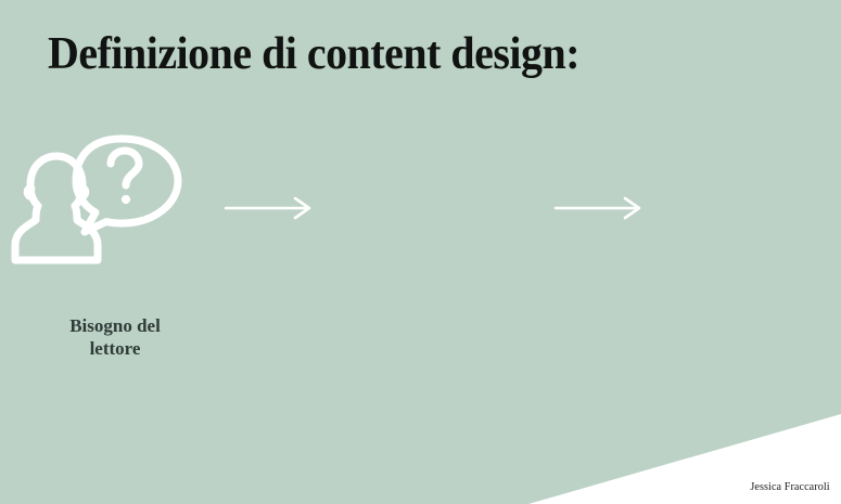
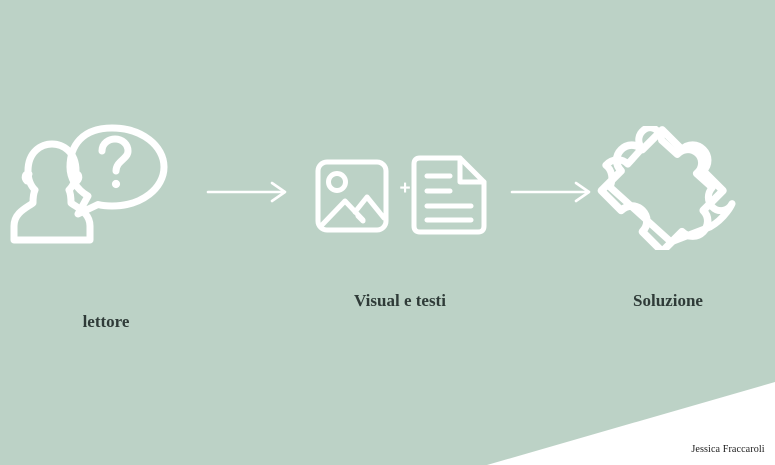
- Definizione di content design:
- Bisogno del
  lettore
+ +
+ Visual e testi
+ Soluzione
  Jessica Fraccaroli
